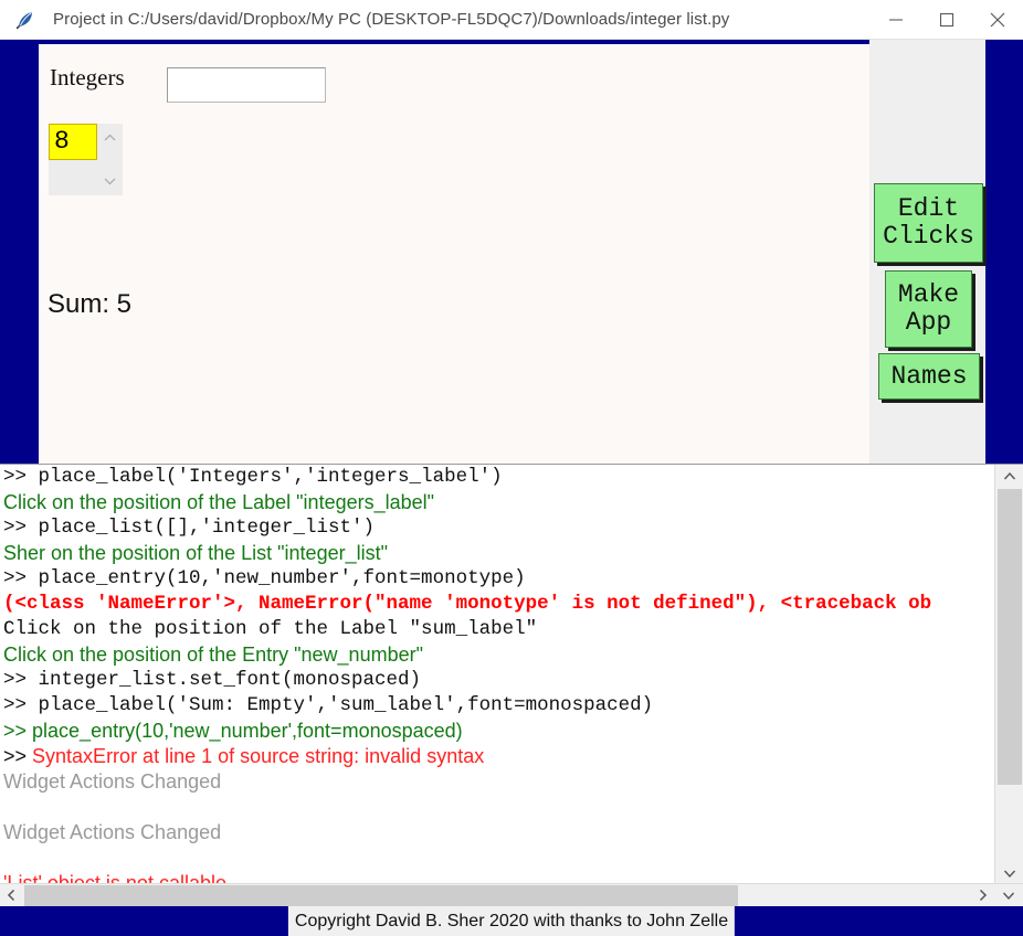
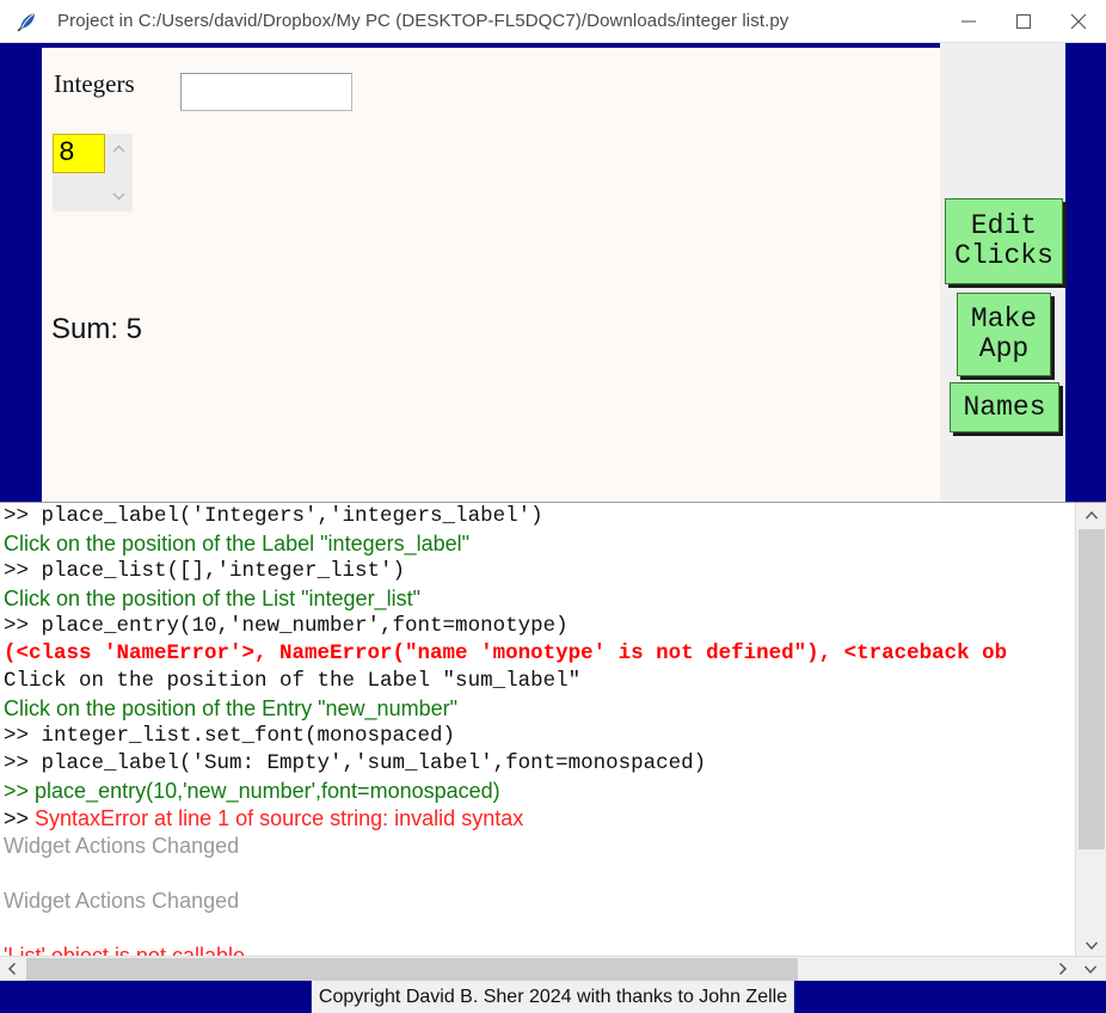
  Project in C:/Users/david/Dropbox/My PC (DESKTOP-FL5DQC7)/Downloads/integer list.py
  Integers
  8
  Sum: 5
  Edit
  Clicks
  Make
  App
  Names
  >> place_label('Integers','integers_label')
  Click on the position of the Label "integers_label"
  >> place_list([],'integer_list')
- Sher on the position of the List "integer_list"
+ Click on the position of the List "integer_list"
  >> place_entry(10,'new_number',font=monotype)
  (<class 'NameError'>, NameError("name 'monotype' is not defined"), <traceback ob
  Click on the position of the Label "sum_label"
  Click on the position of the Entry "new_number"
  >> integer_list.set_font(monospaced)
  >> place_label('Sum: Empty','sum_label',font=monospaced)
  >> place_entry(10,'new_number',font=monospaced)
  >> SyntaxError at line 1 of source string: invalid syntax
  Widget Actions Changed
  Widget Actions Changed
- Copyright David B. Sher 2020 with thanks to John Zelle
+ Copyright David B. Sher 2024 with thanks to John Zelle
